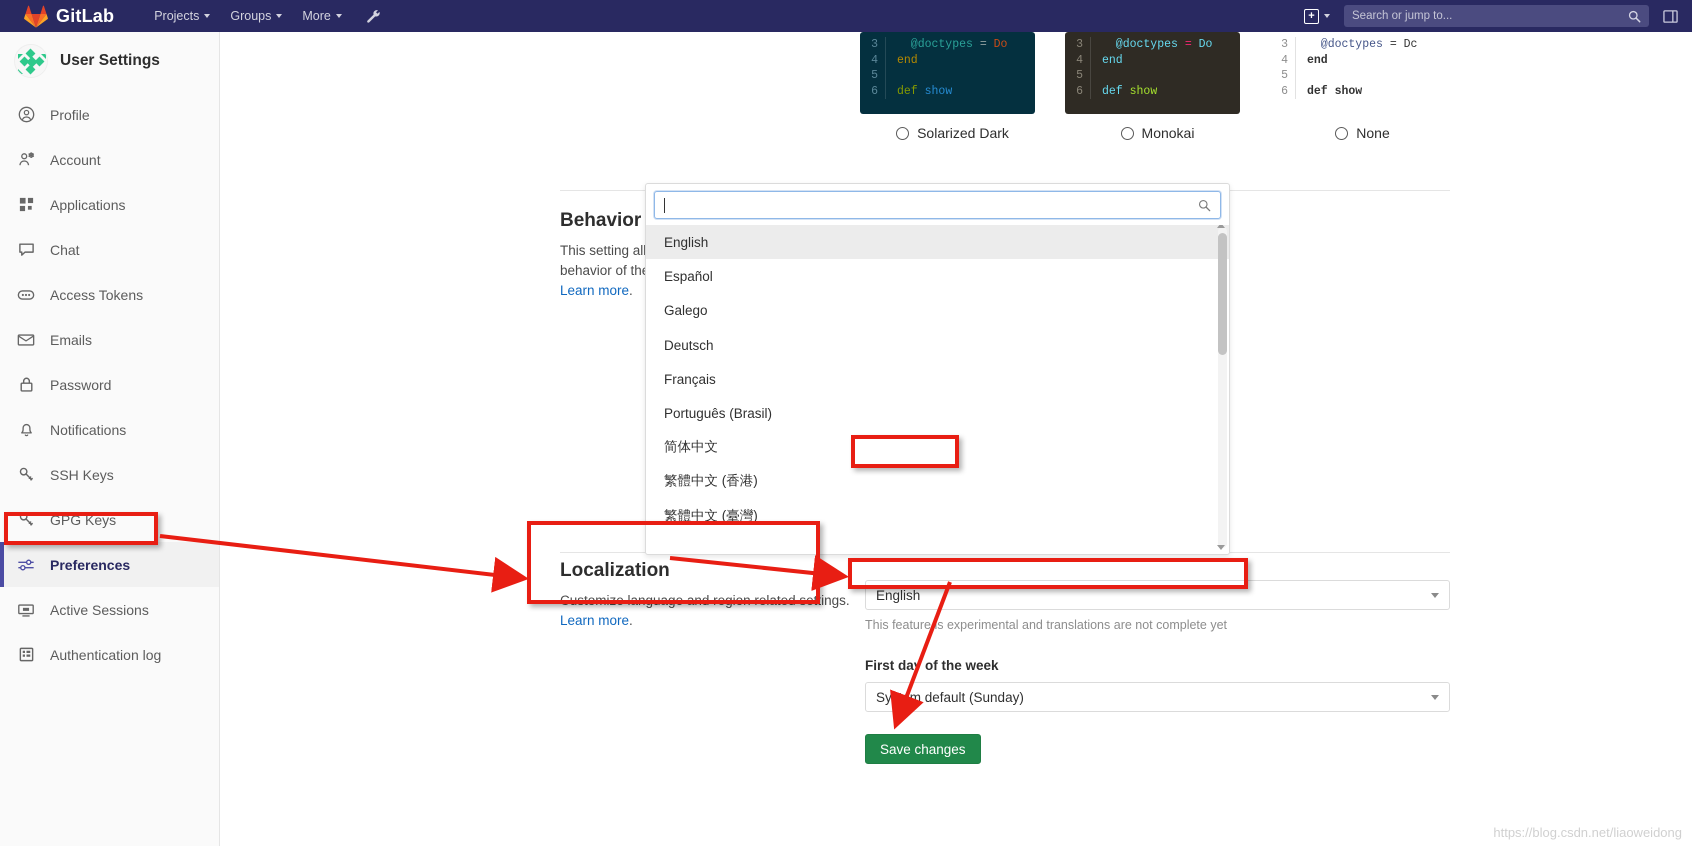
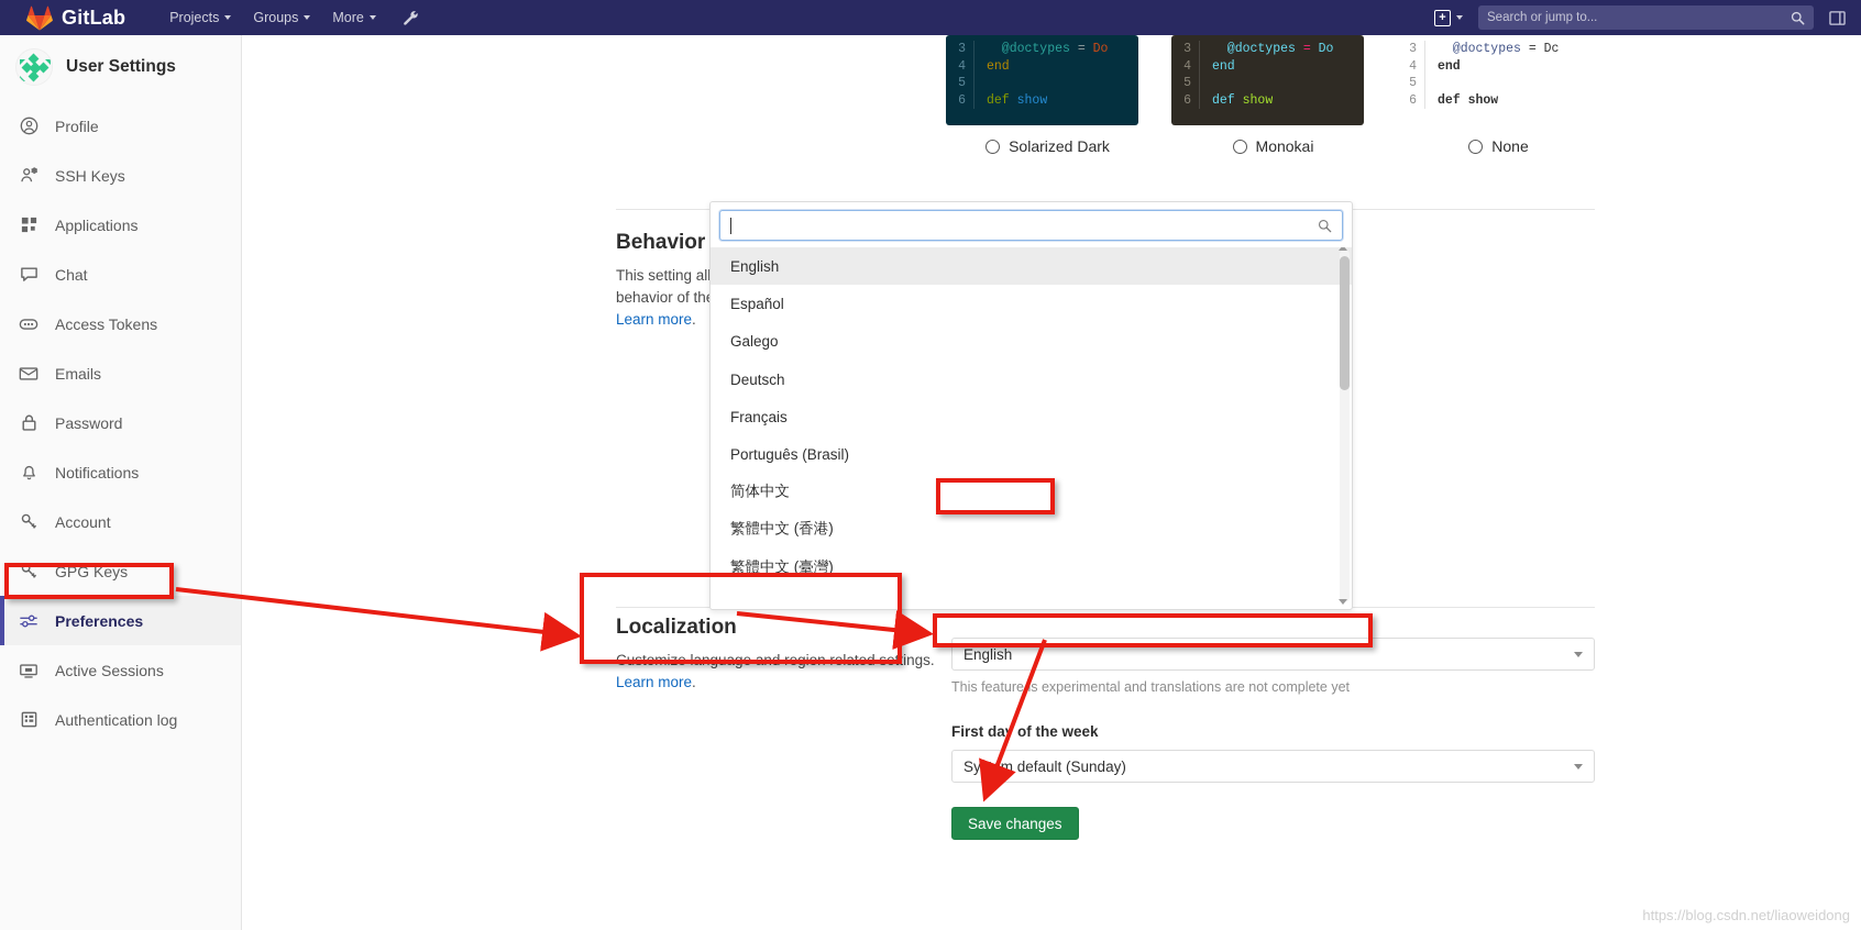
  GitLab
  Projects
  Groups
  More
  +
  Search or jump to...
  User Settings
  Profile
- Account
+ SSH Keys
  Applications
  Chat
  Access Tokens
  Emails
  Password
  Notifications
- SSH Keys
+ Account
  GPG Keys
  Preferences
  Active Sessions
  Authentication log
  3
  @doctypes = Do
  4
  end
  5
  6
  def show
  Solarized Dark
  3
  @doctypes = Do
  4
  end
  5
  6
  def show
  Monokai
  3
  @doctypes = Dc
  4
  end
  5
  6
  def show
  None
  Behavior
  Localization
  Customize language and region related settings. Learn more.
  English
  This feature is experimental and translations are not complete yet
  First da of the week
  Systm default (Sunday)
  Save changes
  English
  Español
  Galego
  Deutsch
  Français
  Português (Brasil)
  简体中文
  繁體中文 (香港)
  繁體中文 (臺灣)
  https://blog.csdn.net/liaoweidong
